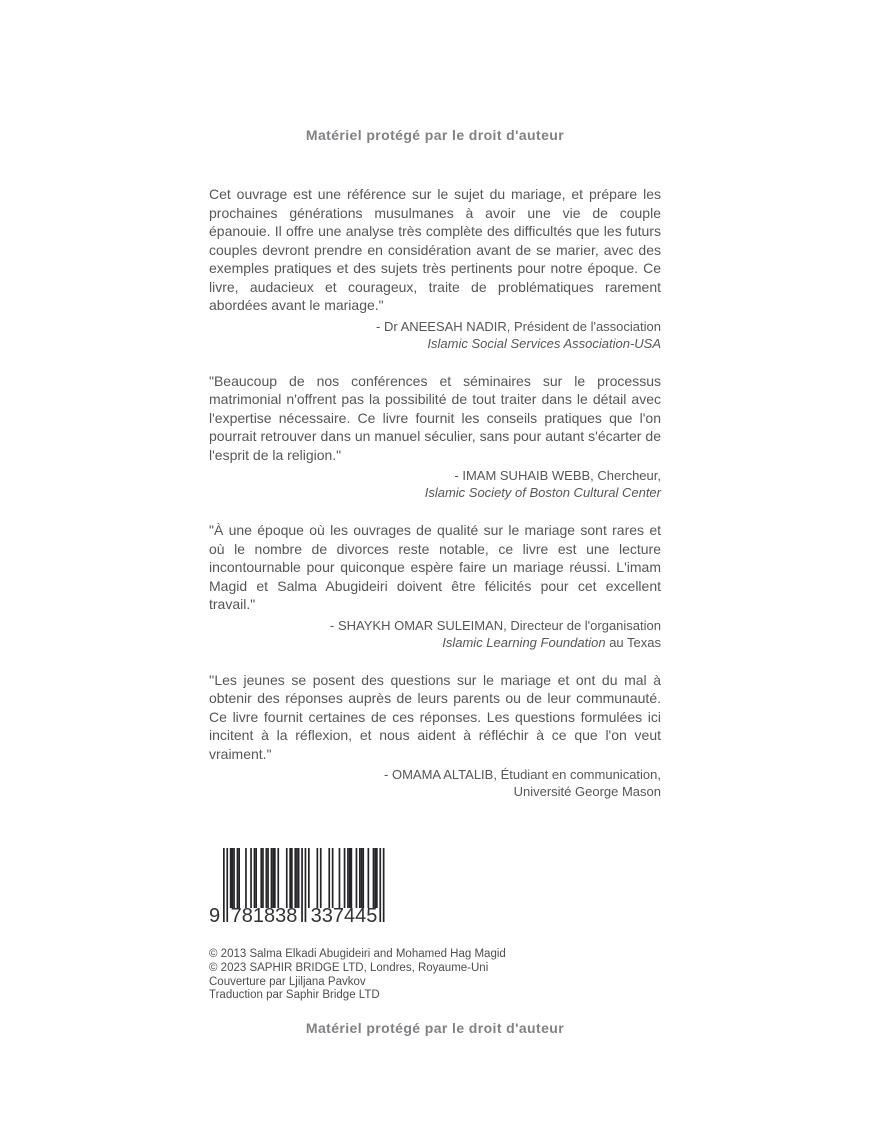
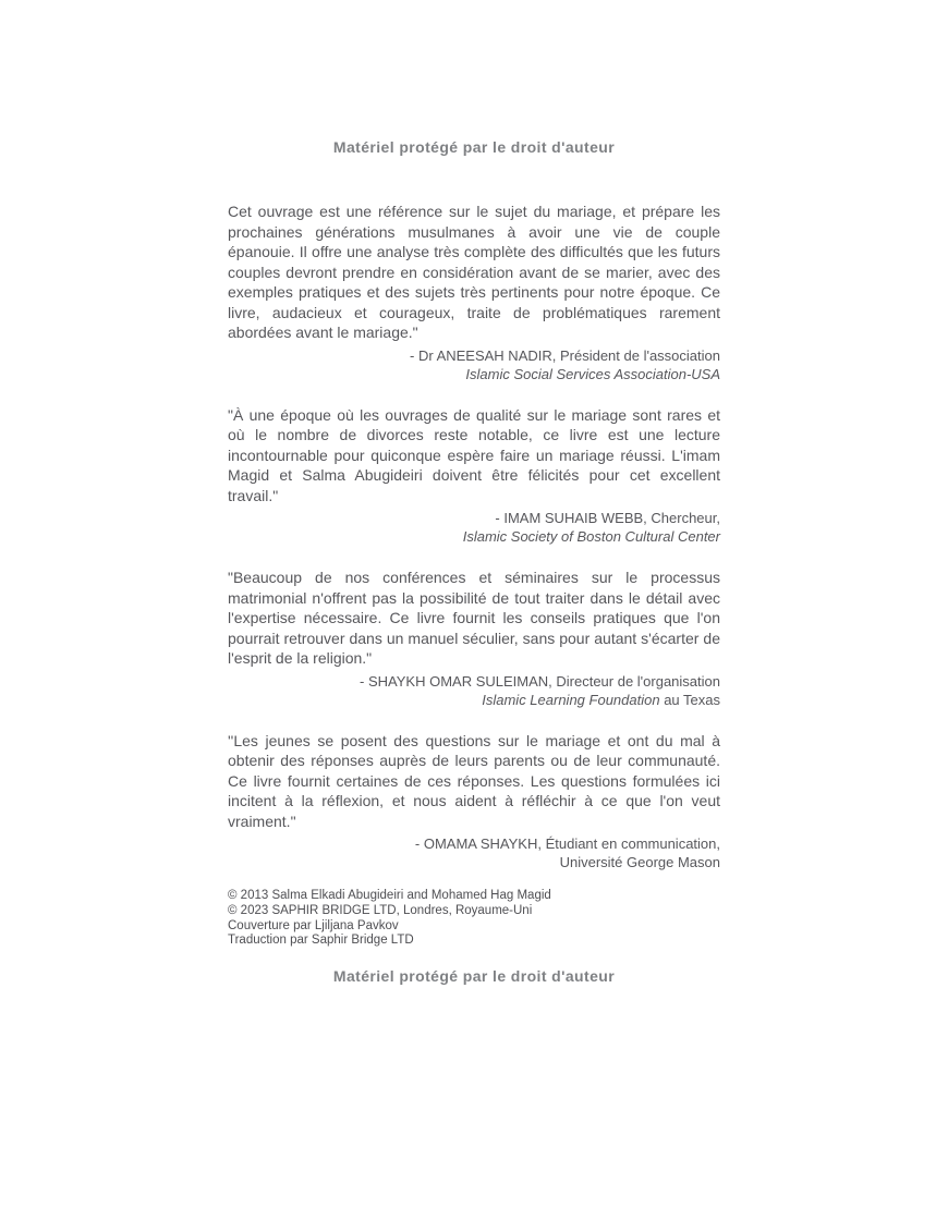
  Matériel protégé par le droit d'auteur
  Cet ouvrage est une référence sur le sujet du mariage, et prépare les prochaines générations musulmanes à avoir une vie de couple épanouie. Il offre une analyse très complète des difficultés que les futurs couples devront prendre en considération avant de se marier, avec des exemples pratiques et des sujets très pertinents pour notre époque. Ce livre, audacieux et courageux, traite de problématiques rarement abordées avant le mariage."
  - Dr ANEESAH NADIR, Président de l'association
  Islamic Social Services Association-USA
- "Beaucoup de nos conférences et séminaires sur le processus matrimonial n'offrent pas la possibilité de tout traiter dans le détail avec l'expertise nécessaire. Ce livre fournit les conseils pratiques que l'on pourrait retrouver dans un manuel séculier, sans pour autant s'écarter de l'esprit de la religion."
+ "À une époque où les ouvrages de qualité sur le mariage sont rares et où le nombre de divorces reste notable, ce livre est une lecture incontournable pour quiconque espère faire un mariage réussi. L'imam Magid et Salma Abugideiri doivent être félicités pour cet excellent travail."
  - IMAM SUHAIB WEBB, Chercheur,
  Islamic Society of Boston Cultural Center
- "À une époque où les ouvrages de qualité sur le mariage sont rares et où le nombre de divorces reste notable, ce livre est une lecture incontournable pour quiconque espère faire un mariage réussi. L'imam Magid et Salma Abugideiri doivent être félicités pour cet excellent travail."
+ "Beaucoup de nos conférences et séminaires sur le processus matrimonial n'offrent pas la possibilité de tout traiter dans le détail avec l'expertise nécessaire. Ce livre fournit les conseils pratiques que l'on pourrait retrouver dans un manuel séculier, sans pour autant s'écarter de l'esprit de la religion."
  - SHAYKH OMAR SULEIMAN, Directeur de l'organisation
  Islamic Learning Foundation au Texas
  ''Les jeunes se posent des questions sur le mariage et ont du mal à obtenir des réponses auprès de leurs parents ou de leur communauté. Ce livre fournit certaines de ces réponses. Les questions formulées ici incitent à la réflexion, et nous aident à réfléchir à ce que l'on veut vraiment."
- - OMAMA ALTALIB, Étudiant en communication,
+ - OMAMA SHAYKH, Étudiant en communication,
  Université George Mason
- 9
- 781838
- 337445
  © 2013 Salma Elkadi Abugideiri and Mohamed Hag Magid
  © 2023 SAPHIR BRIDGE LTD, Londres, Royaume-Uni
  Couverture par Ljiljana Pavkov
  Traduction par Saphir Bridge LTD
  Matériel protégé par le droit d'auteur
